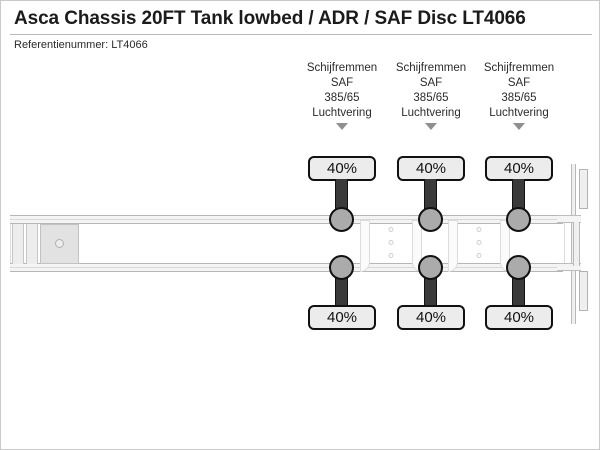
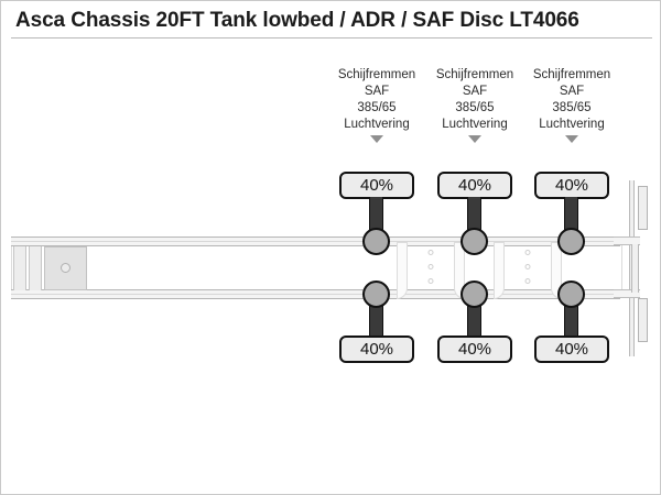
  Asca Chassis 20FT Tank lowbed / ADR / SAF Disc LT4066
- Referentienummer: LT4066
  Schijfremmen
  SAF
  385/65
  Luchtvering
  Schijfremmen
  SAF
  385/65
  Luchtvering
  Schijfremmen
  SAF
  385/65
  Luchtvering
  40%
  40%
  40%
  40%
  40%
  40%
